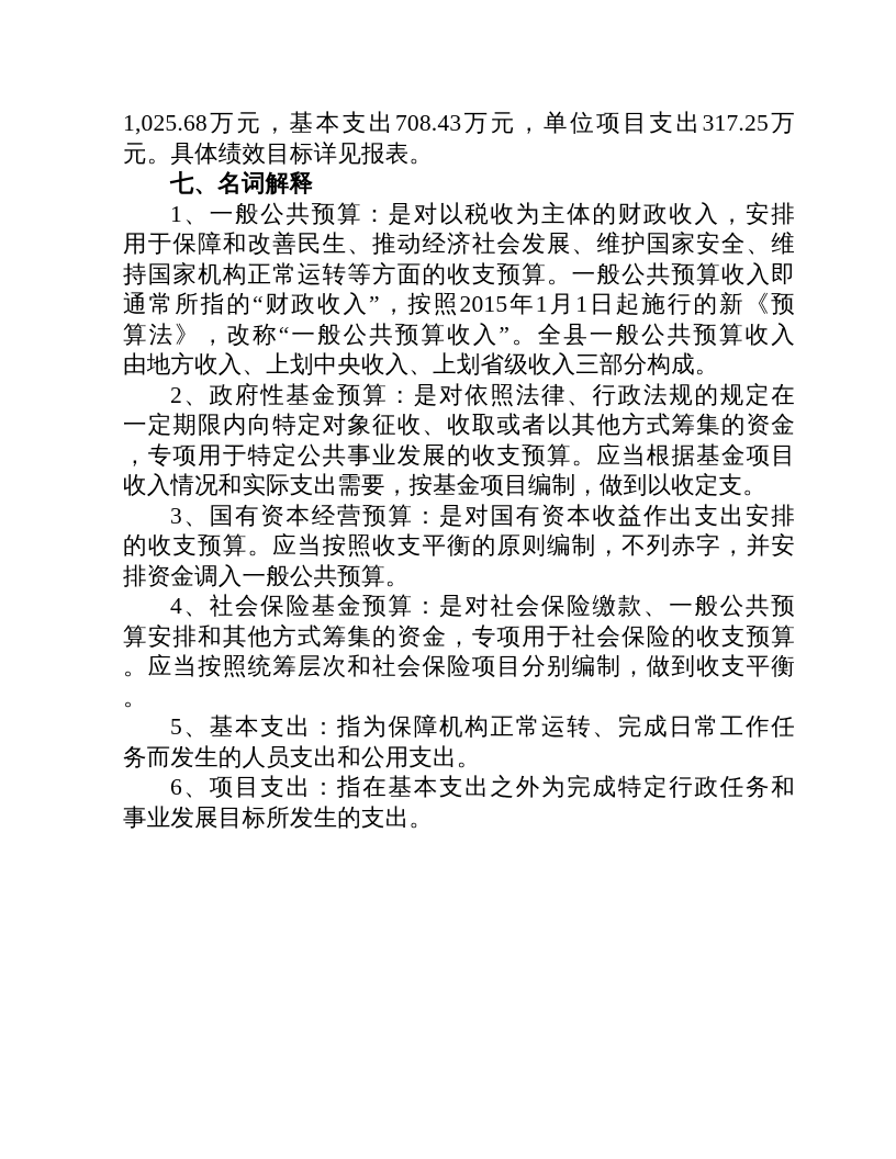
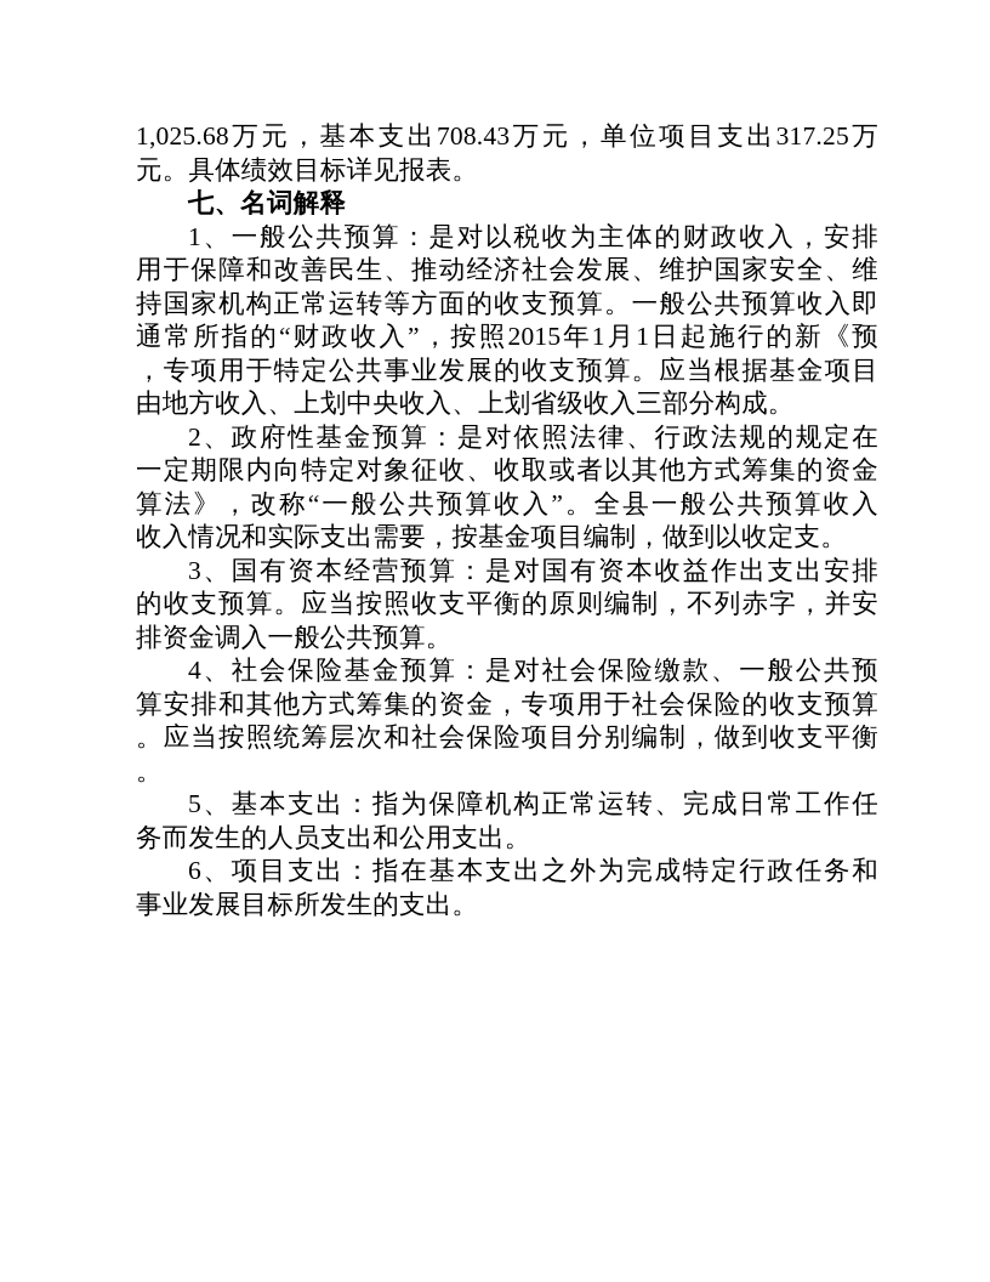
  1,025.68万元，基本支出708.43万元，单位项目支出317.25万
  元。具体绩效目标详见报表。
  七、名词解释
  1、一般公共预算：是对以税收为主体的财政收入，安排
  用于保障和改善民生、推动经济社会发展、维护国家安全、维
  持国家机构正常运转等方面的收支预算。一般公共预算收入即
  通常所指的“财政收入”，按照2015年1月1日起施行的新《预
- 算法》，改称“一般公共预算收入”。全县一般公共预算收入
+ ，专项用于特定公共事业发展的收支预算。应当根据基金项目
  由地方收入、上划中央收入、上划省级收入三部分构成。
  2、政府性基金预算：是对依照法律、行政法规的规定在
  一定期限内向特定对象征收、收取或者以其他方式筹集的资金
- ，专项用于特定公共事业发展的收支预算。应当根据基金项目
+ 算法》，改称“一般公共预算收入”。全县一般公共预算收入
  收入情况和实际支出需要，按基金项目编制，做到以收定支。
  3、国有资本经营预算：是对国有资本收益作出支出安排
  的收支预算。应当按照收支平衡的原则编制，不列赤字，并安
  排资金调入一般公共预算。
  4、社会保险基金预算：是对社会保险缴款、一般公共预
  算安排和其他方式筹集的资金，专项用于社会保险的收支预算
  。应当按照统筹层次和社会保险项目分别编制，做到收支平衡
  。
  5、基本支出：指为保障机构正常运转、完成日常工作任
  务而发生的人员支出和公用支出。
  6、项目支出：指在基本支出之外为完成特定行政任务和
  事业发展目标所发生的支出。
